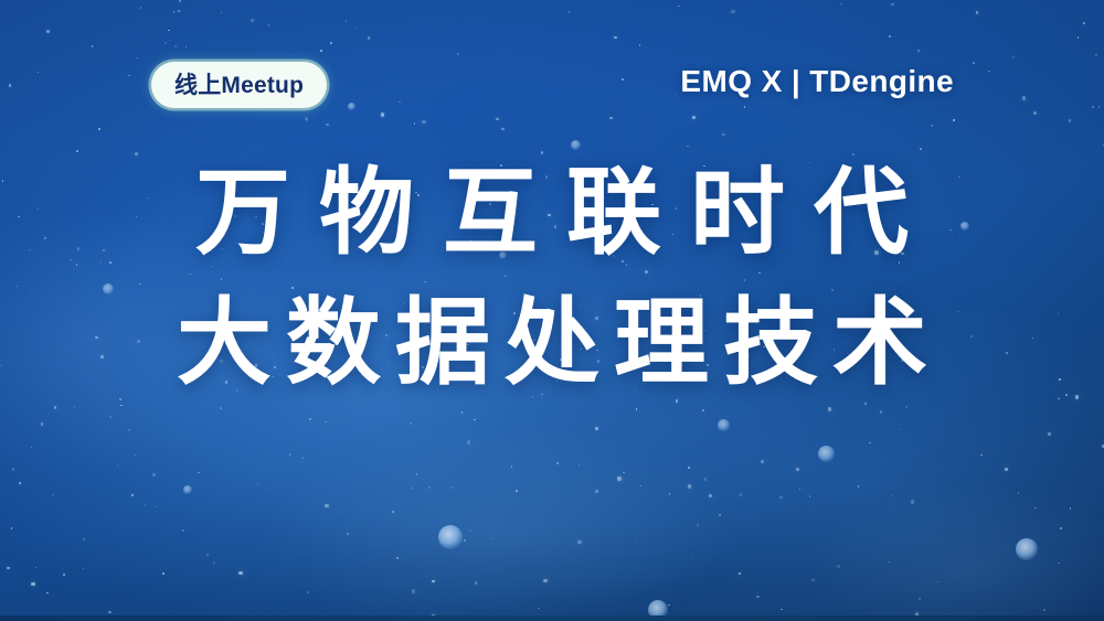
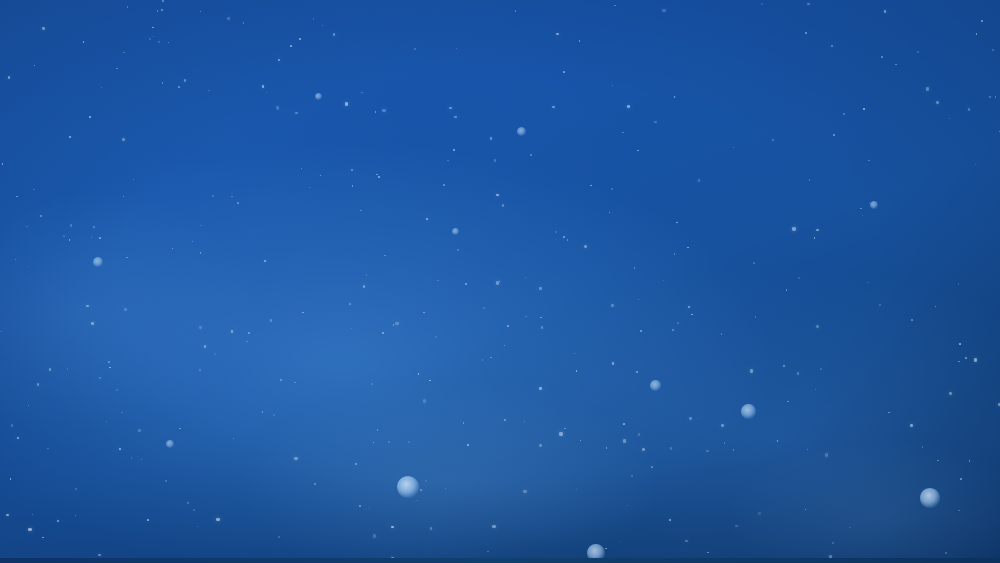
- 线上Meetup
- EMQ X | TDengine
- 万物互联时代
- 大数据处理技术
